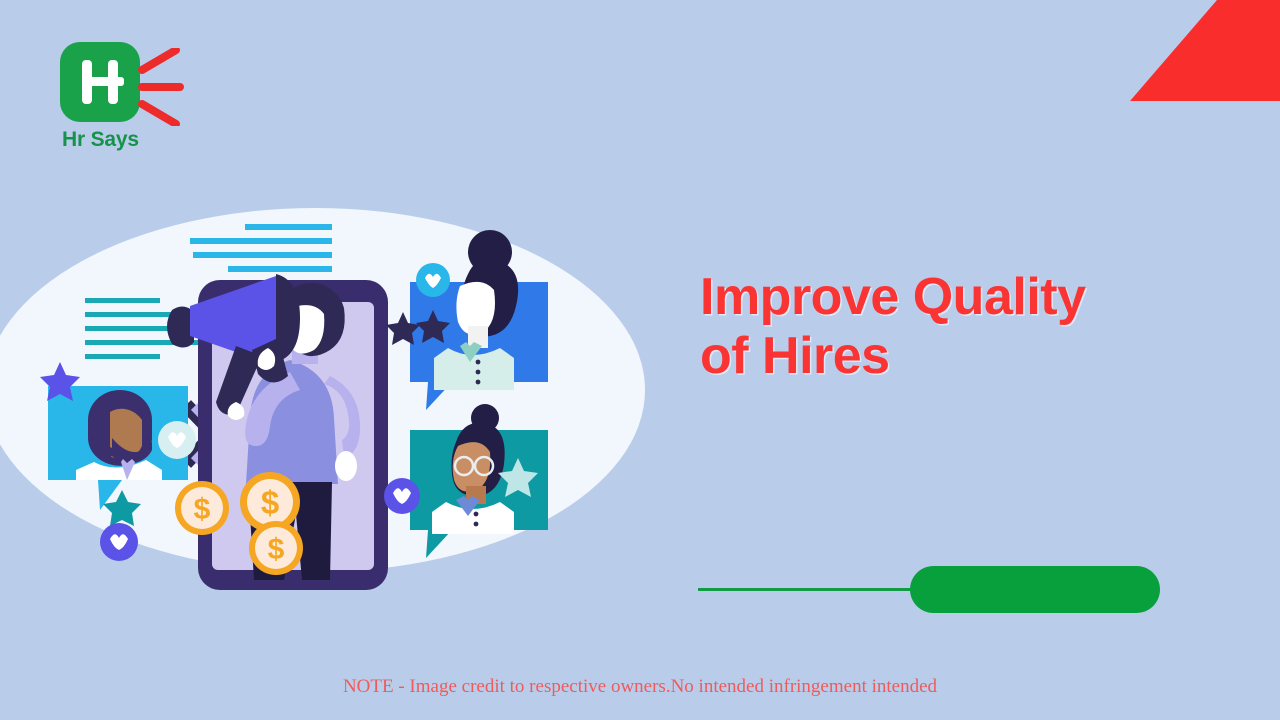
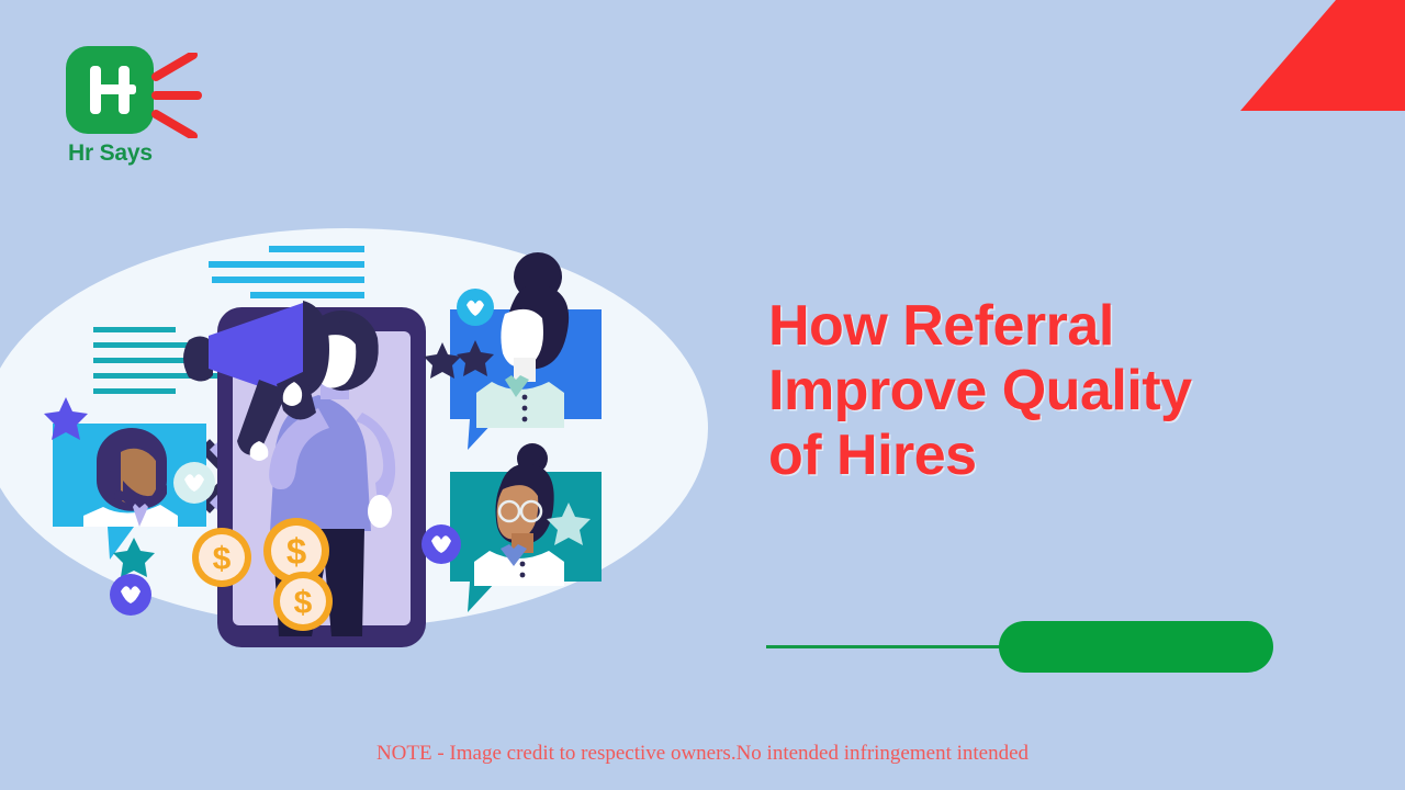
  Hr Says
  $
  $
  $
+ How Referral
  Improve Quality
  of Hires
  NOTE - Image credit to respective owners.No intended infringement intended
